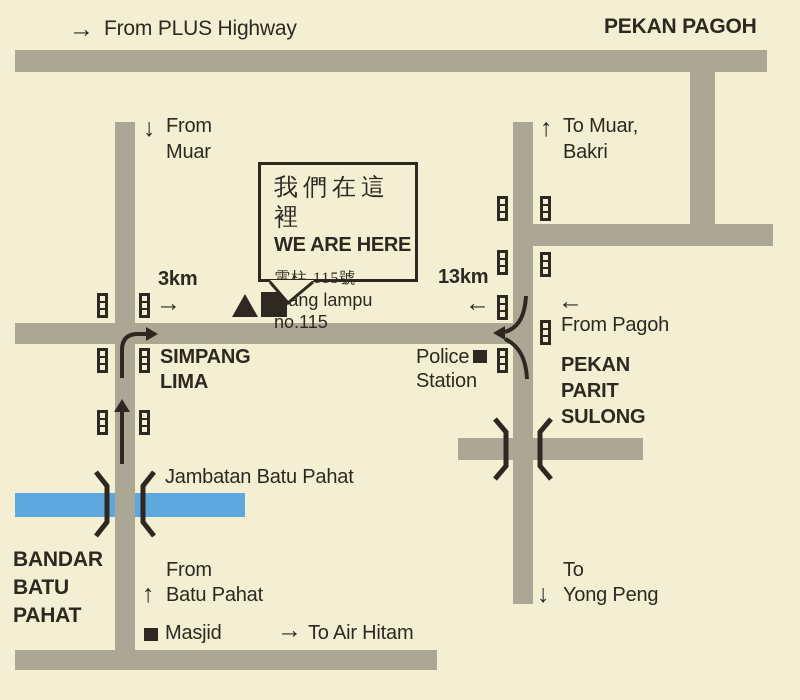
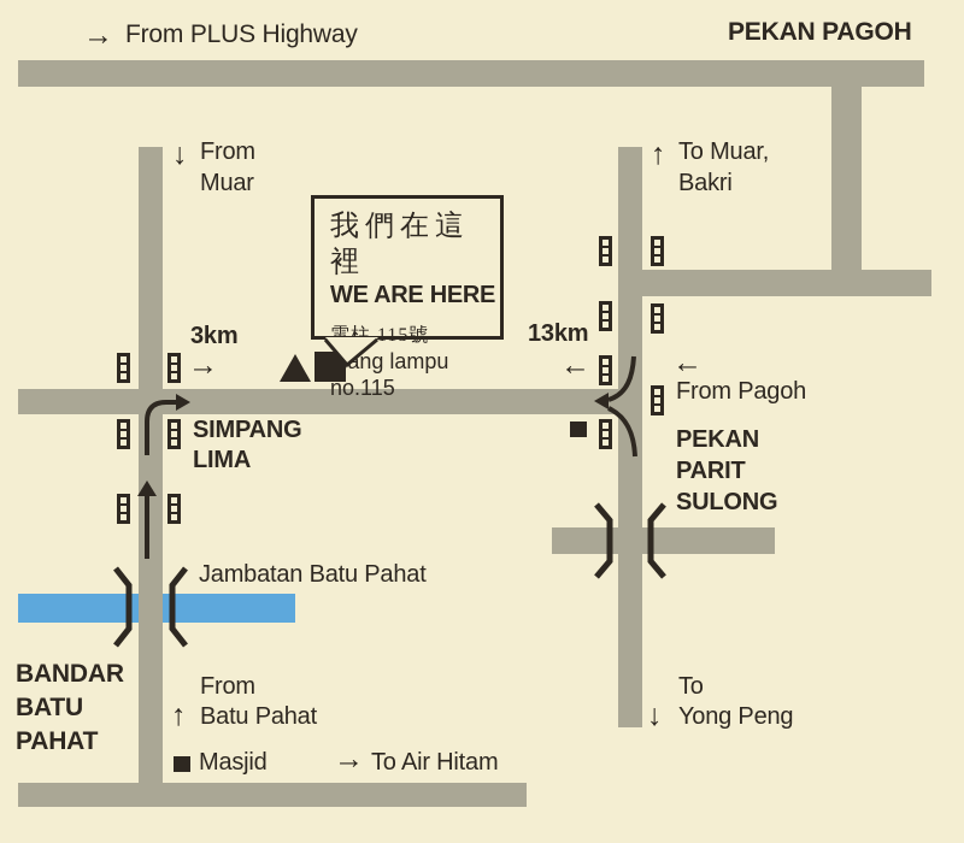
  →
  From PLUS Highway
  PEKAN PAGOH
  ↓
  From
  Muar
  ↑
  To Muar,
  Bakri
  3km
  →
  13km
  ←
  ←
  From Pagoh
  SIMPANG
  LIMA
- Police
- Station
  PEKAN
  PARIT
  SULONG
  Jambatan Batu Pahat
  BANDAR
  BATU
  PAHAT
  From
  ↑
  Batu Pahat
  Masjid
  →
  To Air Hitam
  To
  ↓
  Yong Peng
  我們在這裡
  WE ARE HERE
  電柱 115號
  Tng lampu no.115
